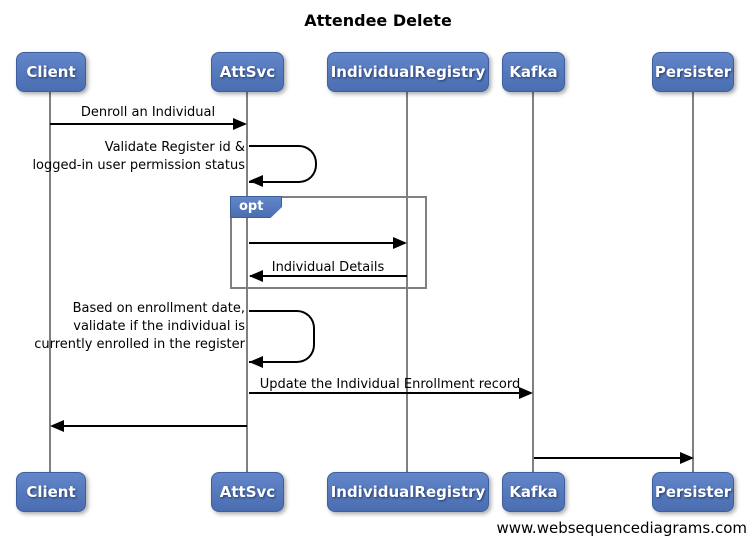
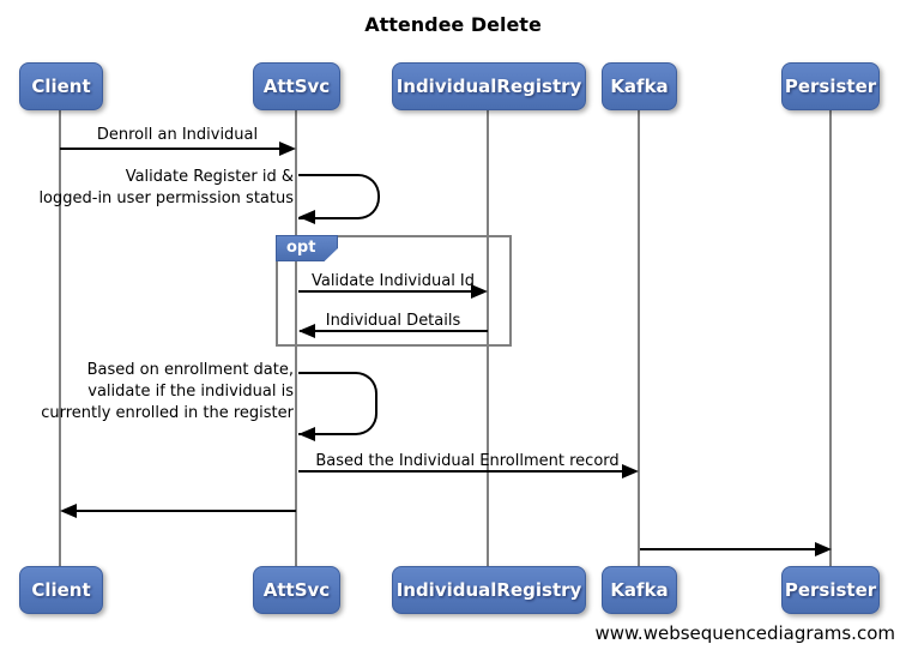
  Attendee Delete
  Client
  AttSvc
  IndividualRegistry
  Kafka
  Persister
  Client
  AttSvc
  IndividualRegistry
  Kafka
  Persister
  Denroll an Individual
  Validate Register id &
  logged-in user permission status
  opt
+ Validate Individual Id
  Individual Details
  Based on enrollment date,
  validate if the individual is
  currently enrolled in the register
- Update the Individual Enrollment record
+ Based the Individual Enrollment record
  www.websequencediagrams.com
